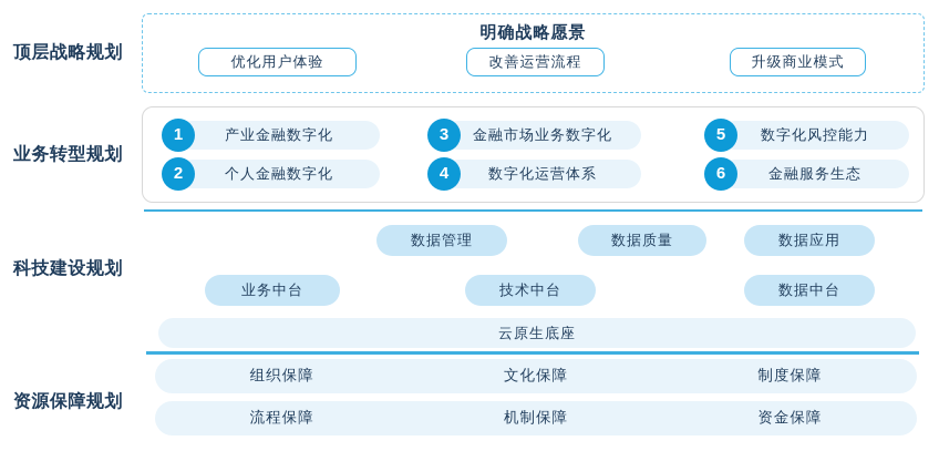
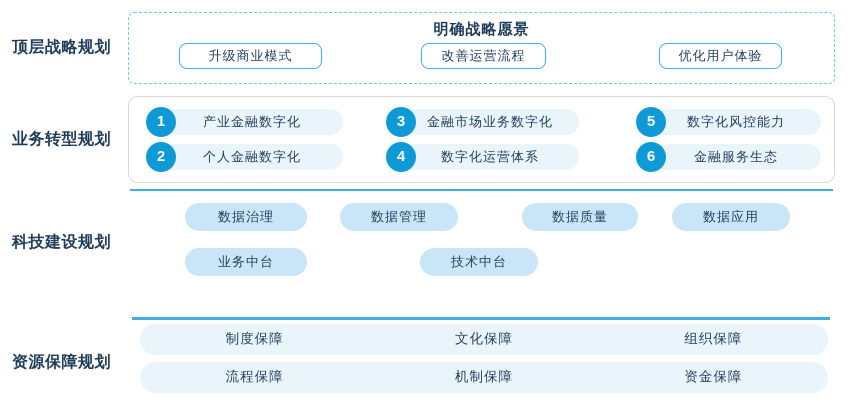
  顶层战略规划
  业务转型规划
  科技建设规划
  资源保障规划
  明确战略愿景
- 优化用户体验
+ 升级商业模式
  改善运营流程
- 升级商业模式
+ 优化用户体验
  1
  产业金融数字化
  2
  个人金融数字化
  3
  金融市场业务数字化
  4
  数字化运营体系
  5
  数字化风控能力
  6
  金融服务生态
+ 数据治理
  数据管理
  数据质量
  数据应用
  业务中台
  技术中台
- 数据中台
- 云原生底座
- 组织保障
+ 制度保障
  文化保障
- 制度保障
+ 组织保障
  流程保障
  机制保障
  资金保障
